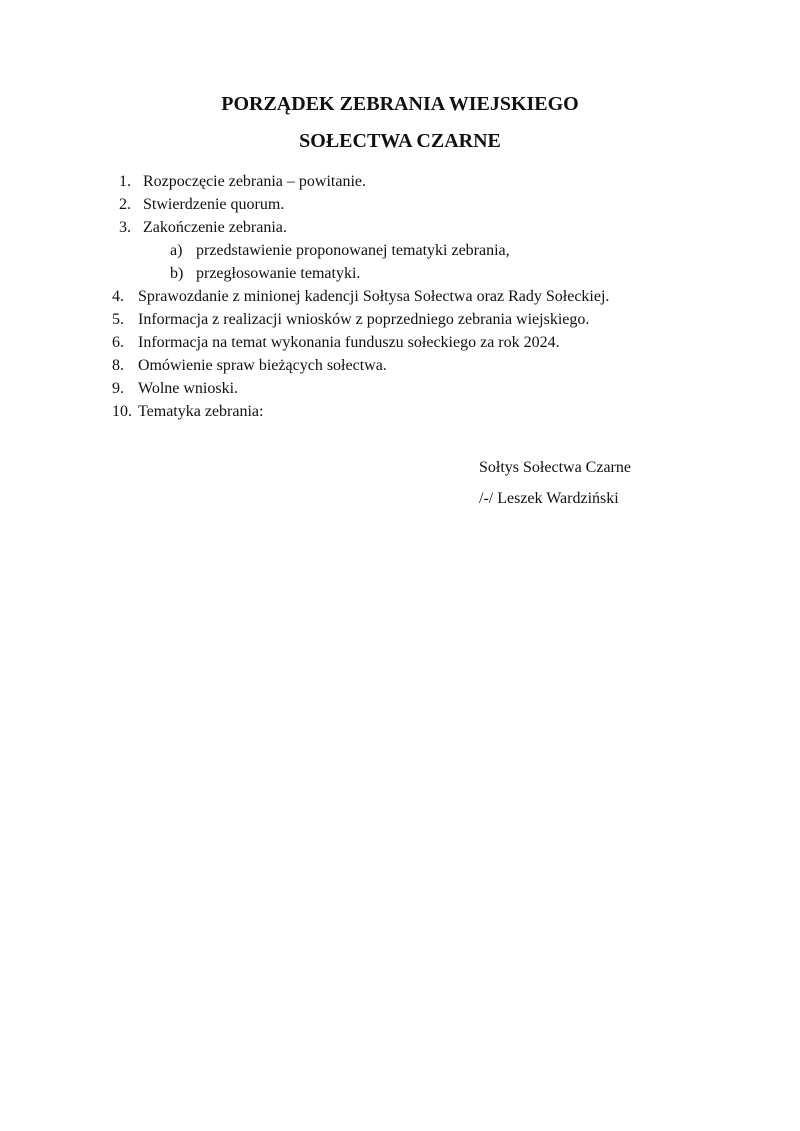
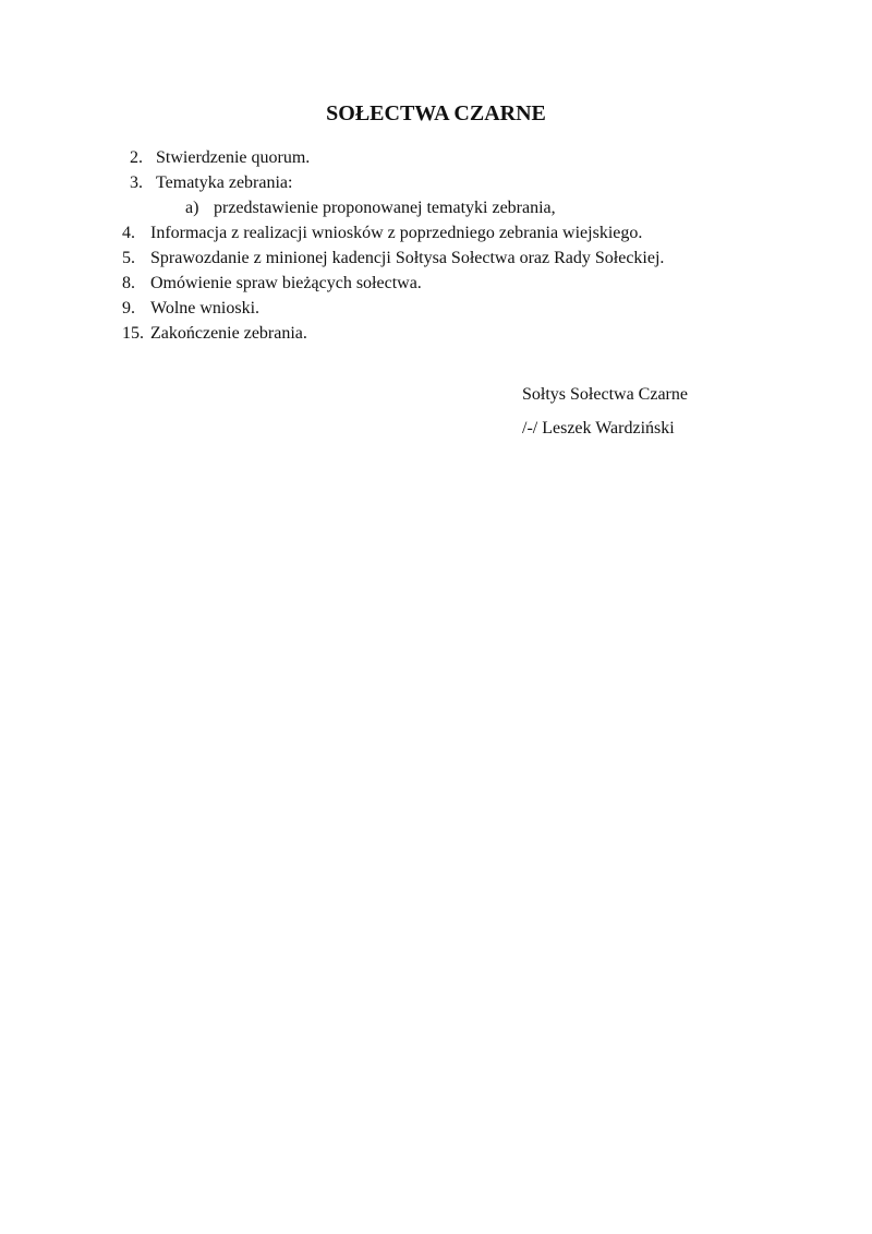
- PORZĄDEK ZEBRANIA WIEJSKIEGO
  SOŁECTWA CZARNE
- 1.
- Rozpoczęcie zebrania – powitanie.
  2.
  Stwierdzenie quorum.
  3.
- Zakończenie zebrania.
+ Tematyka zebrania:
  a)
  przedstawienie proponowanej tematyki zebrania,
- b)
- przegłosowanie tematyki.
  4.
- Sprawozdanie z minionej kadencji Sołtysa Sołectwa oraz Rady Sołeckiej.
+ Informacja z realizacji wniosków z poprzedniego zebrania wiejskiego.
  5.
- Informacja z realizacji wniosków z poprzedniego zebrania wiejskiego.
+ Sprawozdanie z minionej kadencji Sołtysa Sołectwa oraz Rady Sołeckiej.
- 6.
- Informacja na temat wykonania funduszu sołeckiego za rok 2024.
  8.
  Omówienie spraw bieżących sołectwa.
  9.
  Wolne wnioski.
- 10.
+ 15.
- Tematyka zebrania:
+ Zakończenie zebrania.
  Sołtys Sołectwa Czarne
  /-/ Leszek Wardziński
